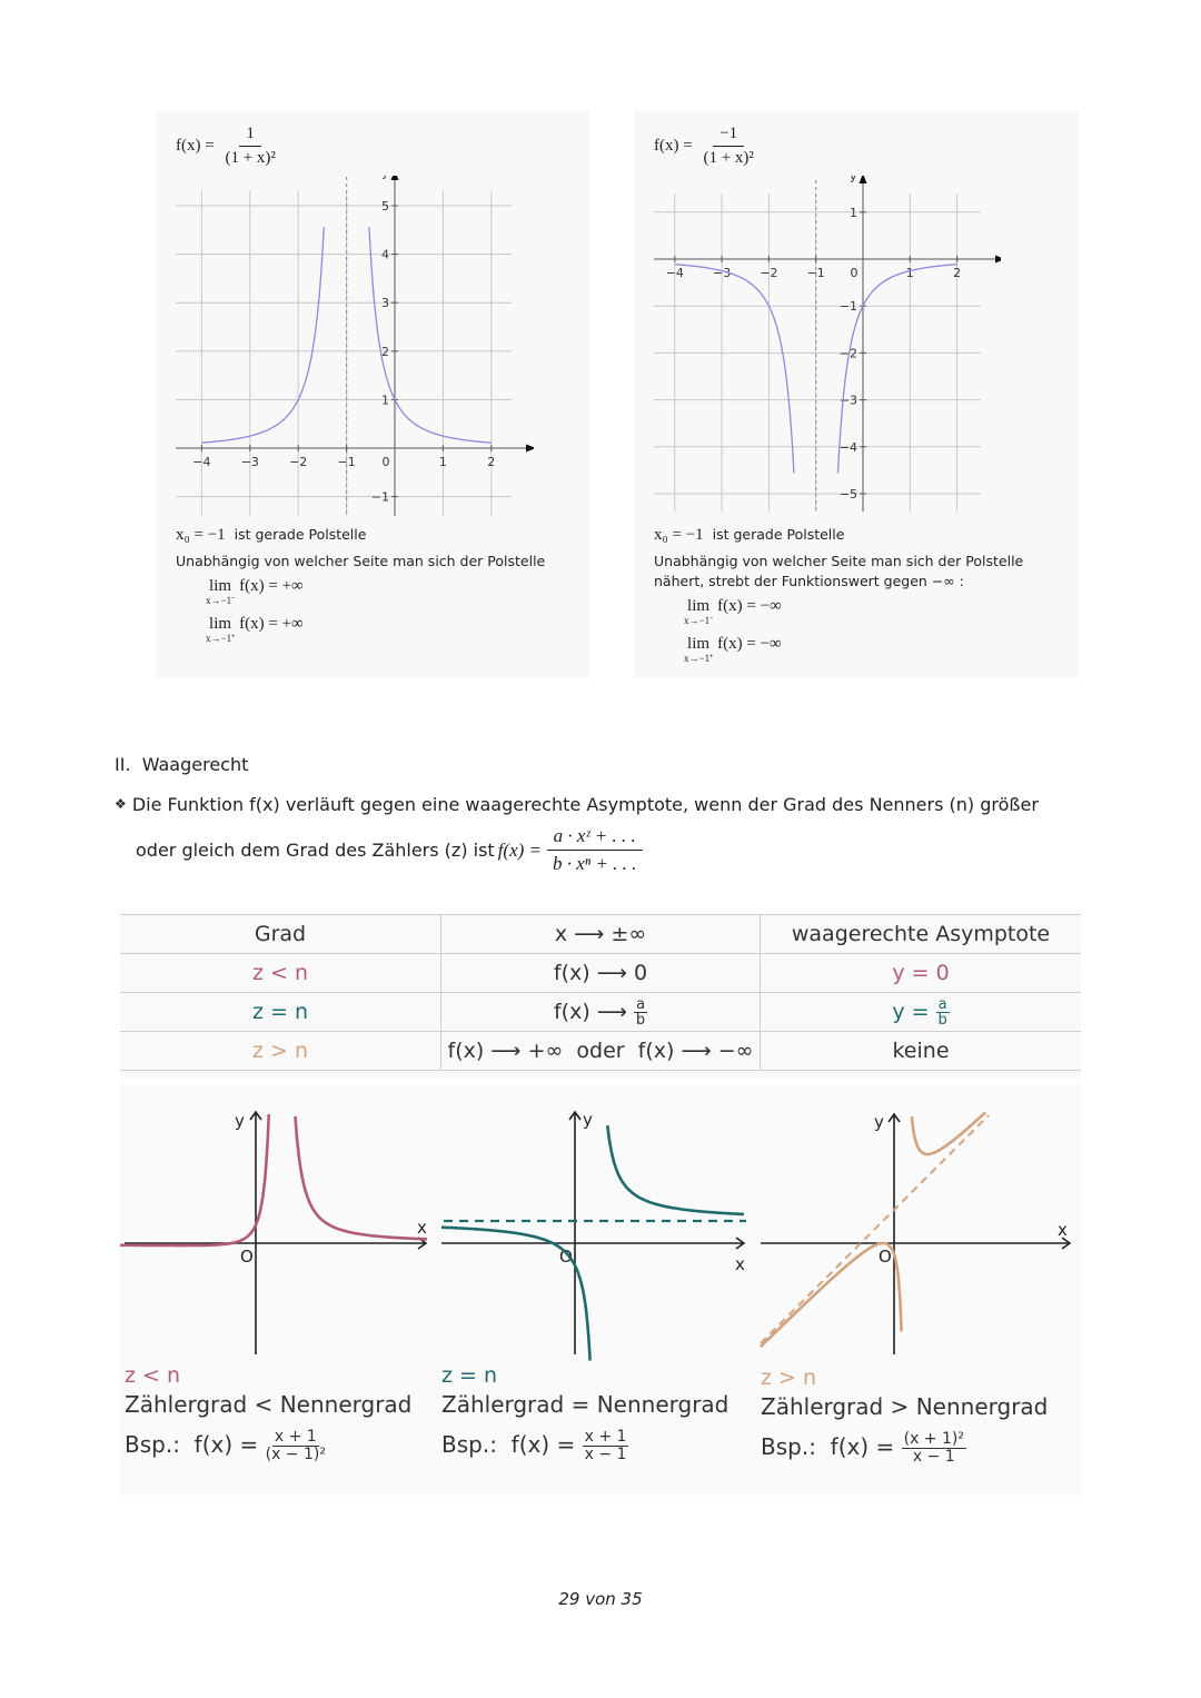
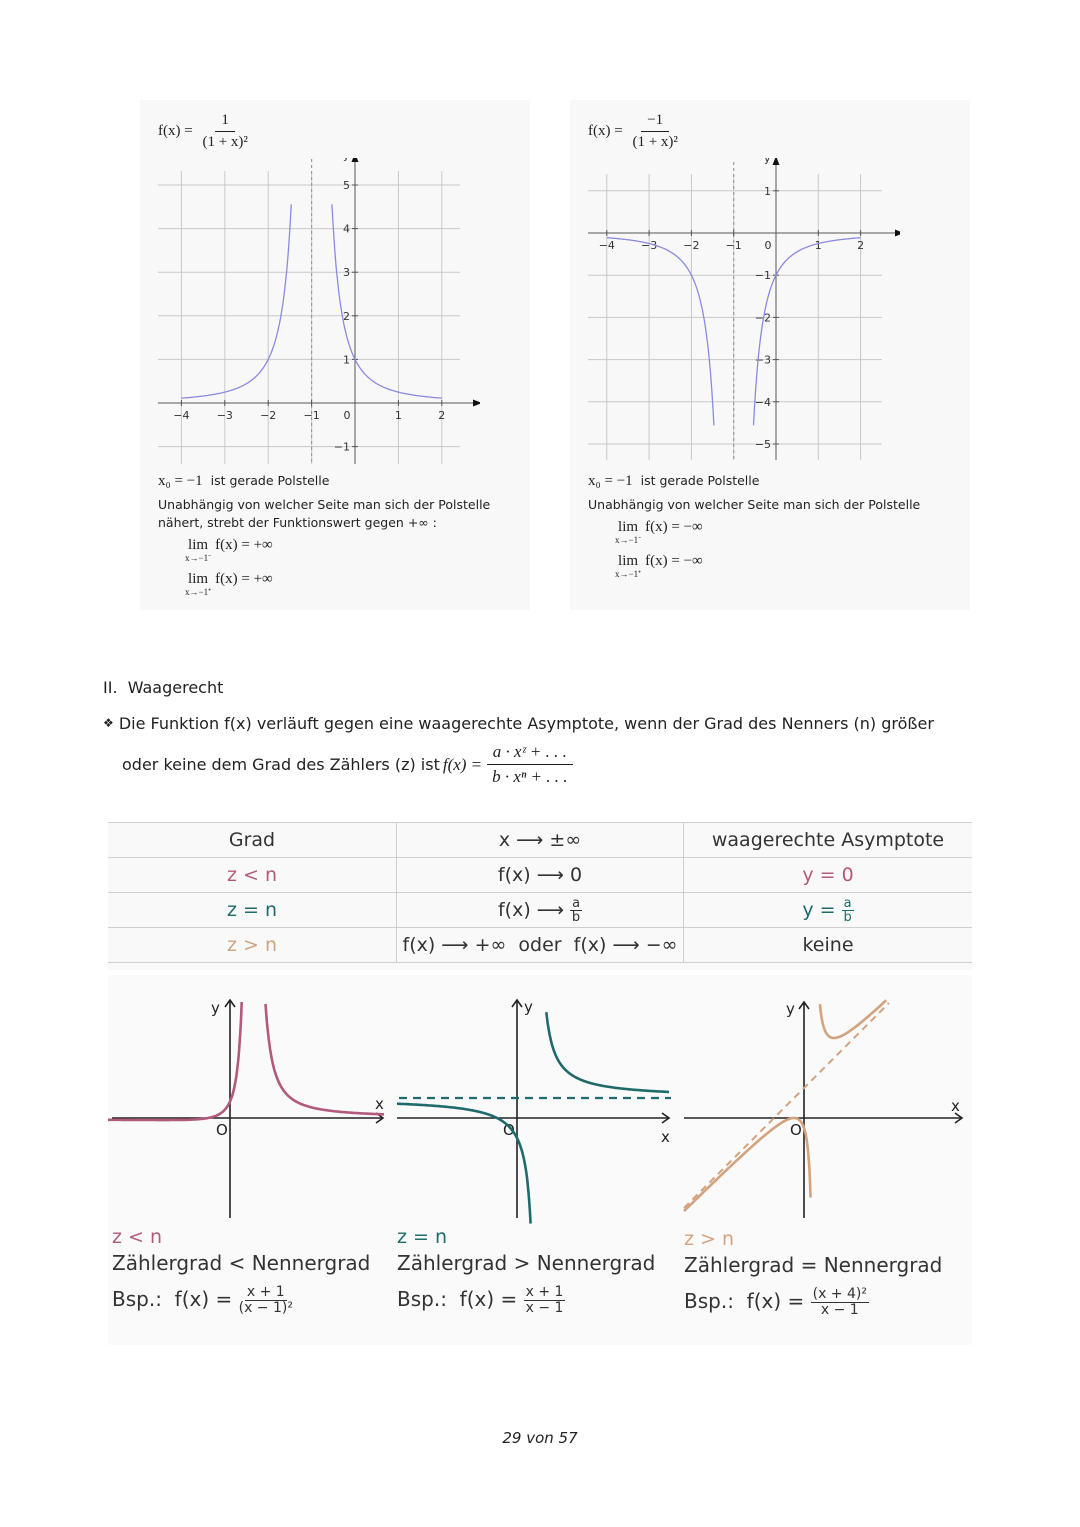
  f(x) =
  1
  (1 + x)²
  −4
  −3
  −2
  −1
  0
  1
  2
  5
  4
  3
  2
  1
  −1
  x₀ = −1 ist gerade Polstelle
  Unabhängig von welcher Seite man sich der Polstelle
+ nähert, strebt der Funktionswert gegen +∞ :
  lim
  x→−1⁻
  f(x) = +∞
  lim
  x→−1⁺
  f(x) = +∞
  f(x) =
  −1
  (1 + x)²
  −4
  −3
  −2
  −1
  0
  1
  2
  y
  1
  −1
  −2
  −3
  −4
  −5
  x₀ = −1 ist gerade Polstelle
  Unabhängig von welcher Seite man sich der Polstelle
- nähert, strebt der Funktionswert gegen −∞ :
  lim
  x→−1⁻
  f(x) = −∞
  lim
  x→−1⁺
  f(x) = −∞
  II. Waagerecht
  ❖ Die Funktion f(x) verläuft gegen eine waagerechte Asymptote, wenn der Grad des Nenners (n) größer
- oder gleich dem Grad des Zählers (z) ist
+ oder keine dem Grad des Zählers (z) ist
  f(x) =
  a · xᶻ + . . .
  b · xⁿ + . . .
  Grad	x ⟶ ±∞	waagerechte Asymptote
  z < n	f(x) ⟶ 0	y = 0
  z = n	f(x) ⟶ ab	y = ab
  z > n	f(x) ⟶ +∞ oder f(x) ⟶ −∞	keine
  x
  y
  O
  x
  y
  O
  x
  y
  O
  z < n
  Zählergrad < Nennergrad
  Bsp.: f(x) =
  x + 1
  (x − 1)²
  z = n
- Zählergrad = Nennergrad
+ Zählergrad > Nennergrad
  Bsp.: f(x) =
  x + 1
  x − 1
  z > n
- Zählergrad > Nennergrad
+ Zählergrad = Nennergrad
  Bsp.: f(x) =
- (x + 1)²
+ (x + 4)²
  x − 1
- 29 von 35
+ 29 von 57
